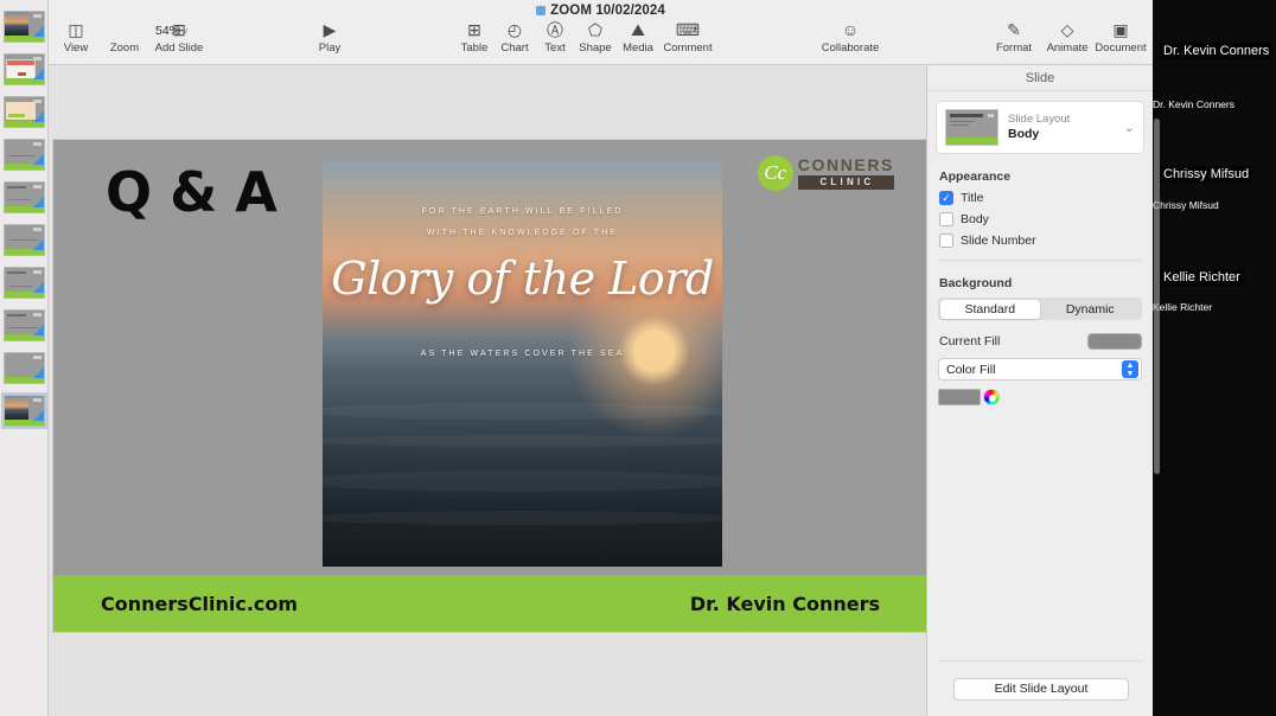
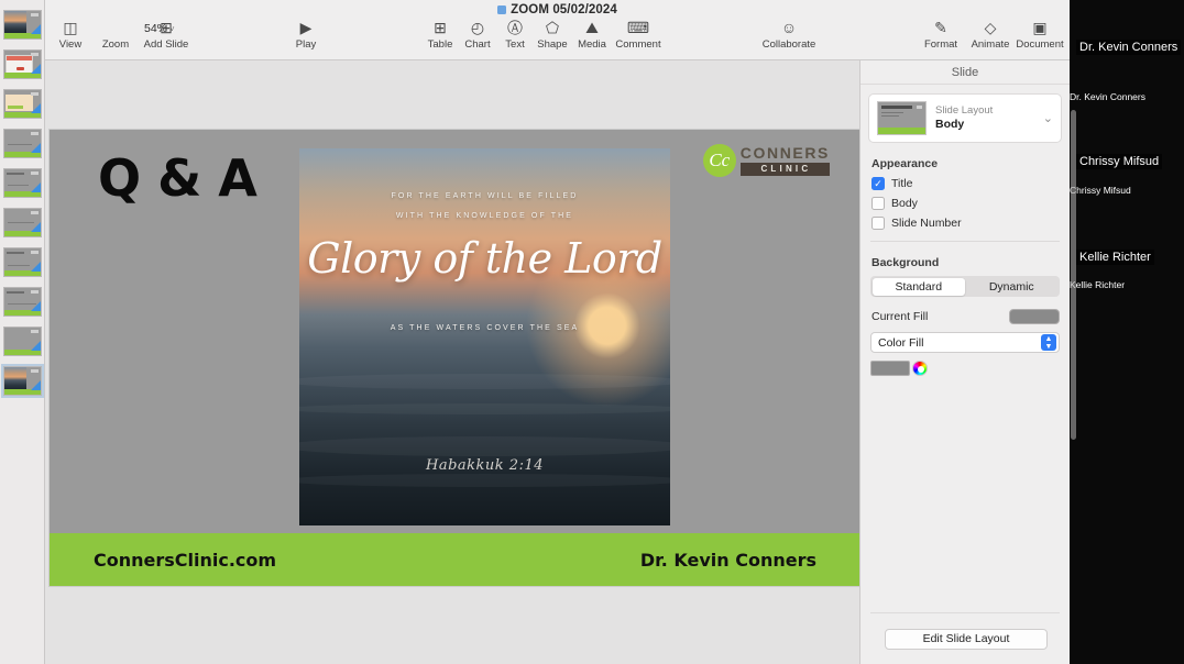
- ZOOM 10/02/2024
+ ZOOM 05/02/2024
  ◫
  View
  54% ˅
  Zoom
  ⊞
  Add Slide
  ▶
  Play
  ⊞
  Table
  ◴
  Chart
  Ⓐ
  Text
  ⬠
  Shape
  ⛰
  Media
  ⌨
  Comment
  ☺
  Collaborate
  ✎
  Format
  ◇
  Animate
  ▣
  Document
  Q & A
  Cc
  CONNERS
  CLINIC
  Glory of the Lord
+ Habakkuk 2:14
  ConnersClinic.com
  Dr. Kevin Conners
  Slide
  Slide Layout
  Body
  ⌄
  Appearance
  ✓
  Title
  Body
  Slide Number
  Background
  Standard
  Dynamic
  Current Fill
  Color Fill
  Edit Slide Layout
  Dr. Kevin Conners
  Dr. Kevin Conners
  Chrissy Mifsud
  Chrissy Mifsud
  Kellie Richter
  Kellie Richter
